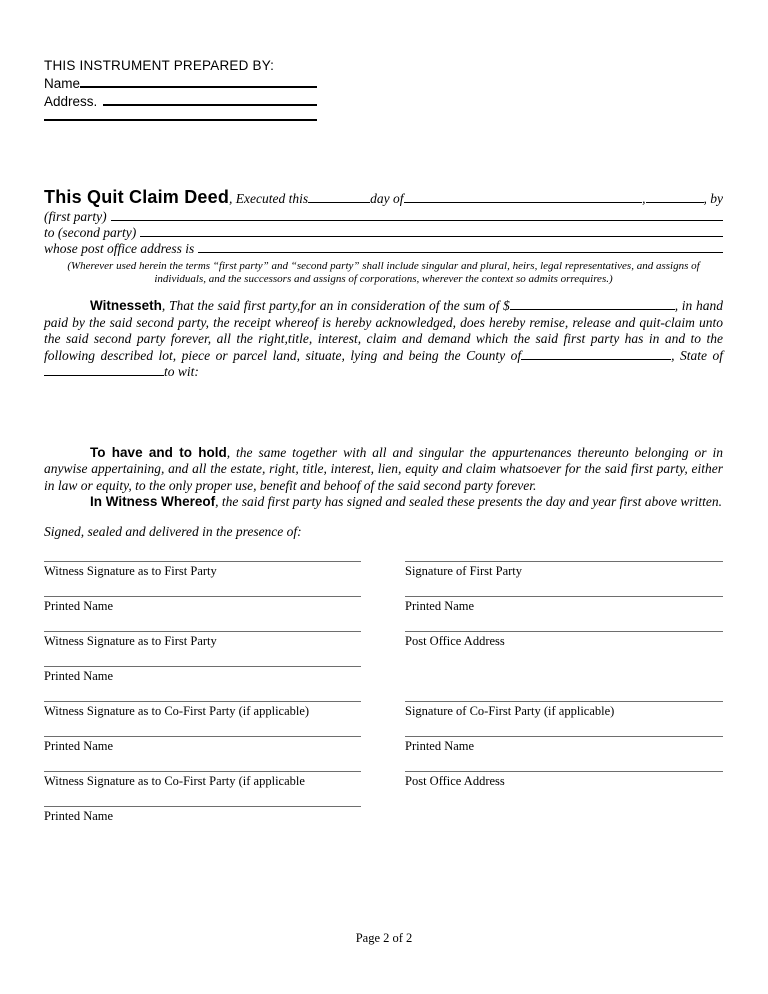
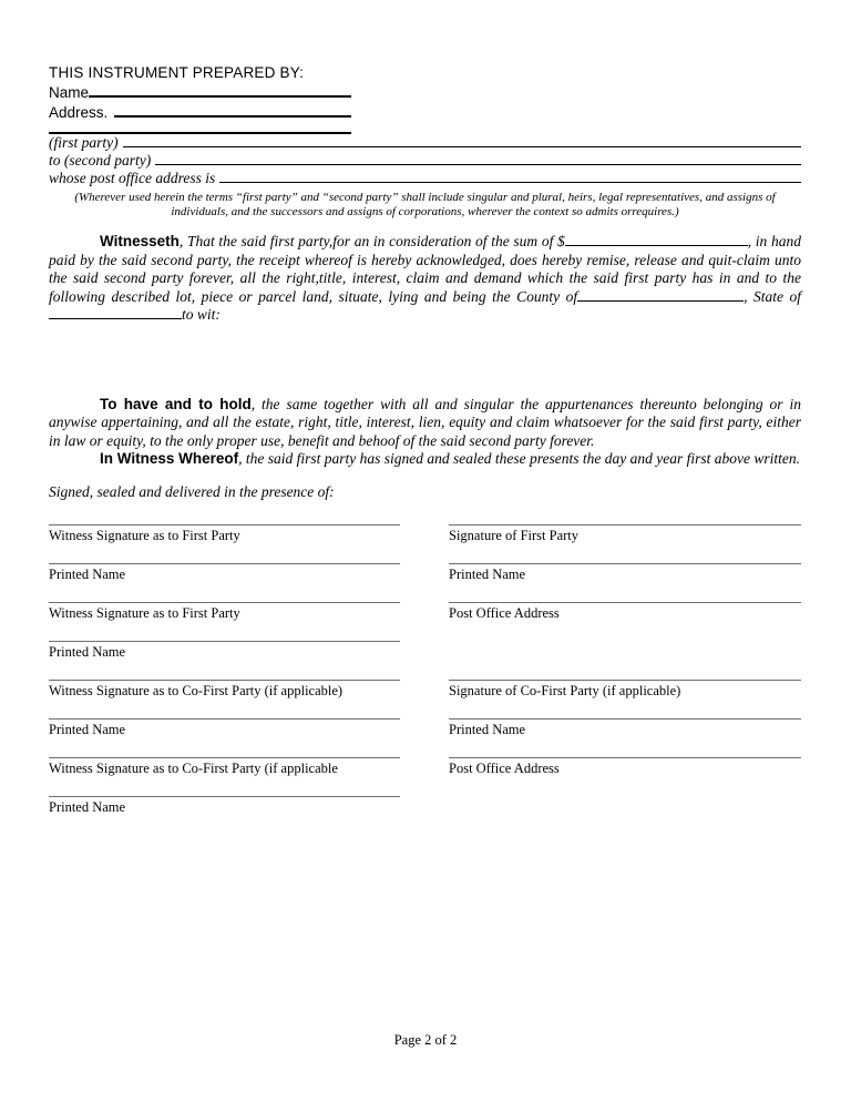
  THIS INSTRUMENT PREPARED BY:
  Name
  Address.
- This Quit Claim Deed
- , Executed this
- day of
- ,
- , by
  (first party)
  to (second party)
  whose post office address is
  (Wherever used herein the terms “first party” and “second party” shall include singular and plural, heirs, legal representatives, and assigns of individuals, and the successors and assigns of corporations, wherever the context so admits orrequires.)
  Witnesseth, That the said first party,for an in consideration of the sum of $ , in hand paid by the said second party, the receipt whereof is hereby acknowledged, does hereby remise, release and quit-claim unto the said second party forever, all the right,title, interest, claim and demand which the said first party has in and to the following described lot, piece or parcel land, situate, lying and being the County of , State ofto wit:
  To have and to hold, the same together with all and singular the appurtenances thereunto belonging or in anywise appertaining, and all the estate, right, title, interest, lien, equity and claim whatsoever for the said first party, either in law or equity, to the only proper use, benefit and behoof of the said second party forever.
  In Witness Whereof, the said first party has signed and sealed these presents the day and year first above written.
  Signed, sealed and delivered in the presence of:
  Witness Signature as to First Party
  Signature of First Party
  Printed Name
  Printed Name
  Witness Signature as to First Party
  Post Office Address
  Printed Name
  Witness Signature as to Co-First Party (if applicable)
  Signature of Co-First Party (if applicable)
  Printed Name
  Printed Name
  Witness Signature as to Co-First Party (if applicable
  Post Office Address
  Printed Name
  Page 2 of 2
